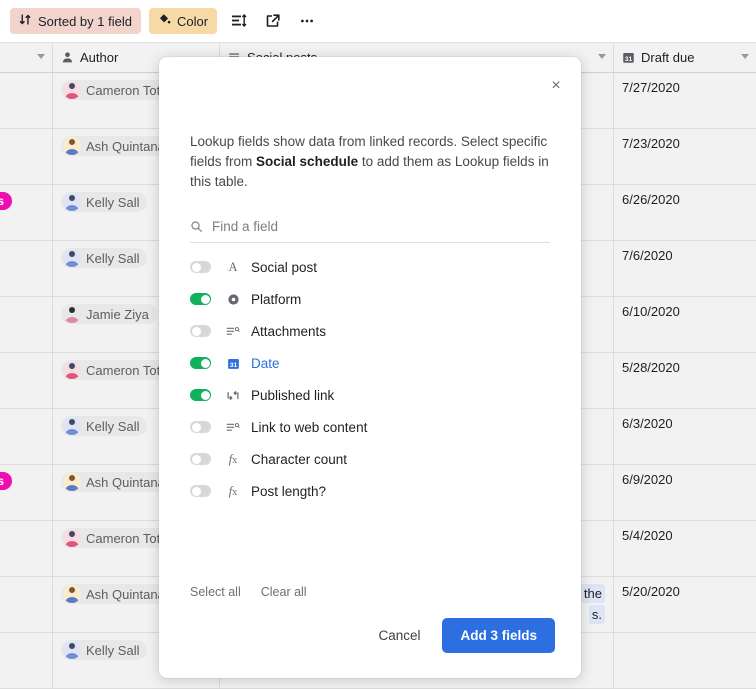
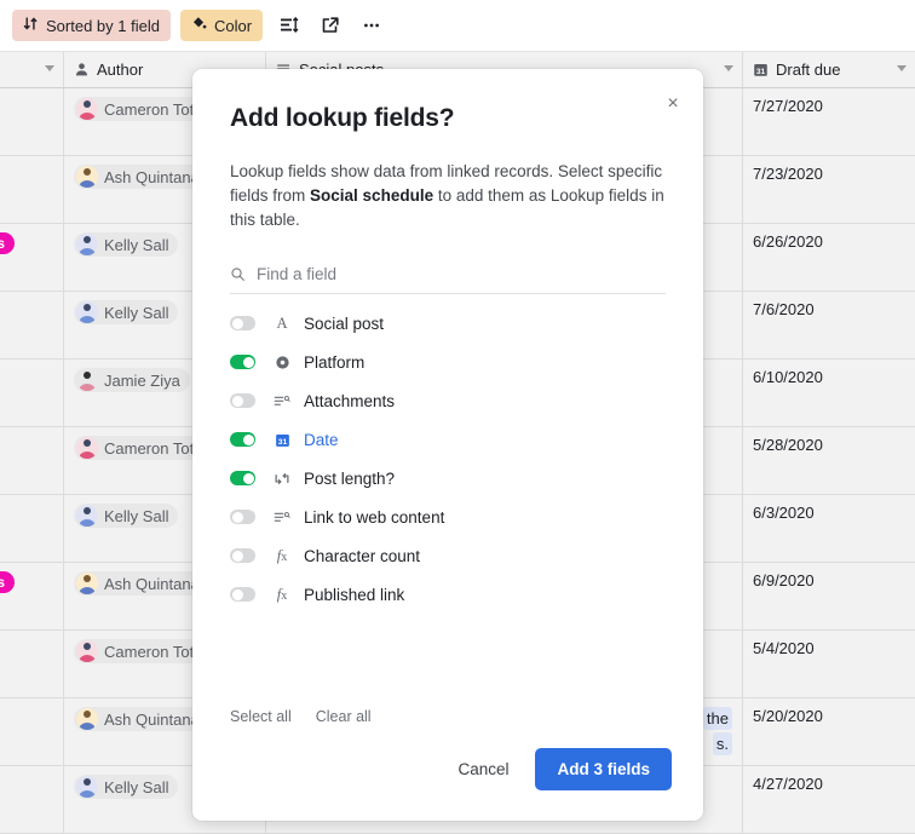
  Sorted by 1 field
  Color
  Author
  Draft due
  Cameron To
  7/27/2020
  Ash Quintan
  7/23/2020
  Kelly Sall
  6/26/2020
  Kelly Sall
  7/6/2020
  Jamie Ziya
  6/10/2020
  Cameron To
  5/28/2020
  Kelly Sall
  6/3/2020
  Ash Quintan
  6/9/2020
  Cameron To
  5/4/2020
  Ash Quintan
  the
  s.
  5/20/2020
  Kelly Sall
+ 4/27/2020
  ×
+ Add lookup fields?
  Lookup fields show data from linked records. Select specific fields from Social schedule to add them as Lookup fields in this table.
  Find a field
  A
  Social post
  Platform
  Attachments
  Date
- Published link
+ Post length?
  Link to web content
  fx
  Character count
  fx
- Post length?
+ Published link
  Select all
  Clear all
  Cancel
  Add 3 fields
